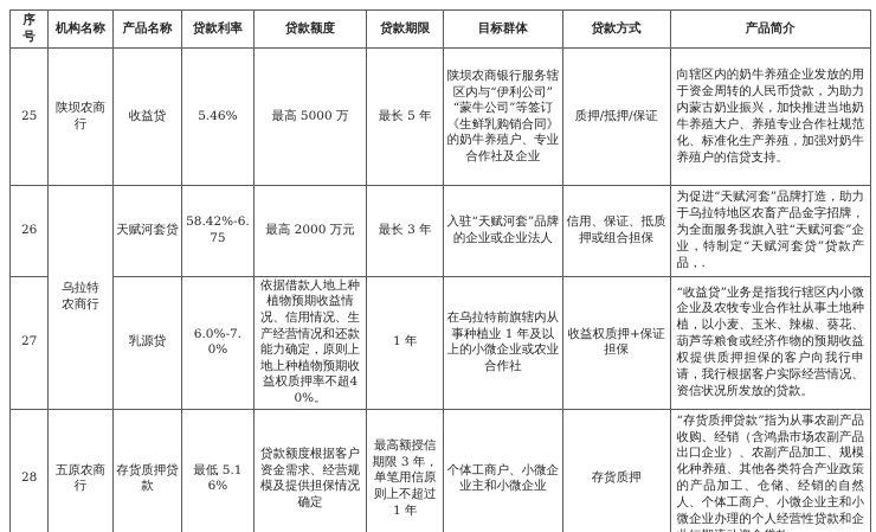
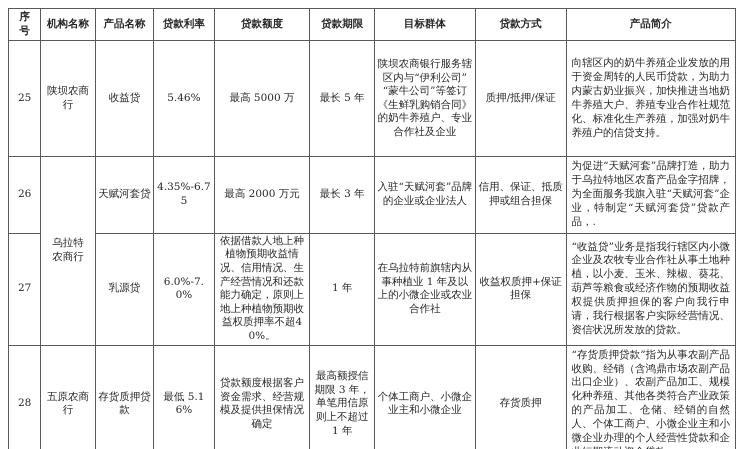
  序 号	机构名称	产品名称	贷款利率	贷款额度	贷款期限	目标群体	贷款方式	产品简介
  25	陕坝农商行	收益贷	5.46%	最高 5000 万	最长 5 年	陕坝农商银行服务辖区内与“伊利公司”“蒙牛公司”等签订《生鲜乳购销合同》的奶牛养殖户、专业合作社及企业	质押/抵押/保证	向辖区内的奶牛养殖企业发放的用于资金周转的人民币贷款，为助力内蒙古奶业振兴，加快推进当地奶牛养殖大户、养殖专业合作社规范化、标准化生产养殖，加强对奶牛养殖户的信贷支持。
- 26	乌拉特 农商行	天赋河套贷	58.42%-6.75	最高 2000 万元	最长 3 年	入驻“天赋河套”品牌的企业或企业法人	信用、保证、抵质押或组合担保	为促进“天赋河套”品牌打造，助力于乌拉特地区农畜产品金字招牌，为全面服务我旗入驻“天赋河套”企业，特制定“天赋河套贷”贷款产品，.
+ 26	乌拉特 农商行	天赋河套贷	4.35%-6.75	最高 2000 万元	最长 3 年	入驻“天赋河套”品牌的企业或企业法人	信用、保证、抵质押或组合担保	为促进“天赋河套”品牌打造，助力于乌拉特地区农畜产品金字招牌，为全面服务我旗入驻“天赋河套”企业，特制定“天赋河套贷”贷款产品，.
  27	乳源贷	6.0%-7.0%	依据借款人地上种植物预期收益情况、信用情况、生产经营情况和还款能力确定，原则上地上种植物预期收益权质押率不超40%。	1 年	在乌拉特前旗辖内从事种植业 1 年及以上的小微企业或农业合作社	收益权质押+保证担保	“收益贷”业务是指我行辖区内小微企业及农牧专业合作社从事土地种植，以小麦、玉米、辣椒、葵花、葫芦等粮食或经济作物的预期收益权提供质押担保的客户向我行申请，我行根据客户实际经营情况、资信状况所发放的贷款。
  28	五原农商行	存货质押贷款	最低 5.16%	贷款额度根据客户资金需求、经营规模及提供担保情况确定	最高额授信期限 3 年，单笔用信原则上不超过 1 年	个体工商户、小微企业主和小微企业	存货质押	“存货质押贷款”指为从事农副产品收购、经销（含鸿鼎市场农副产品出口企业）、农副产品加工、规模化种养殖、其他各类符合产业政策的产品加工、仓储、经销的自然人、个体工商户、小微企业主和小微企业办理的个人经营性贷款和企
